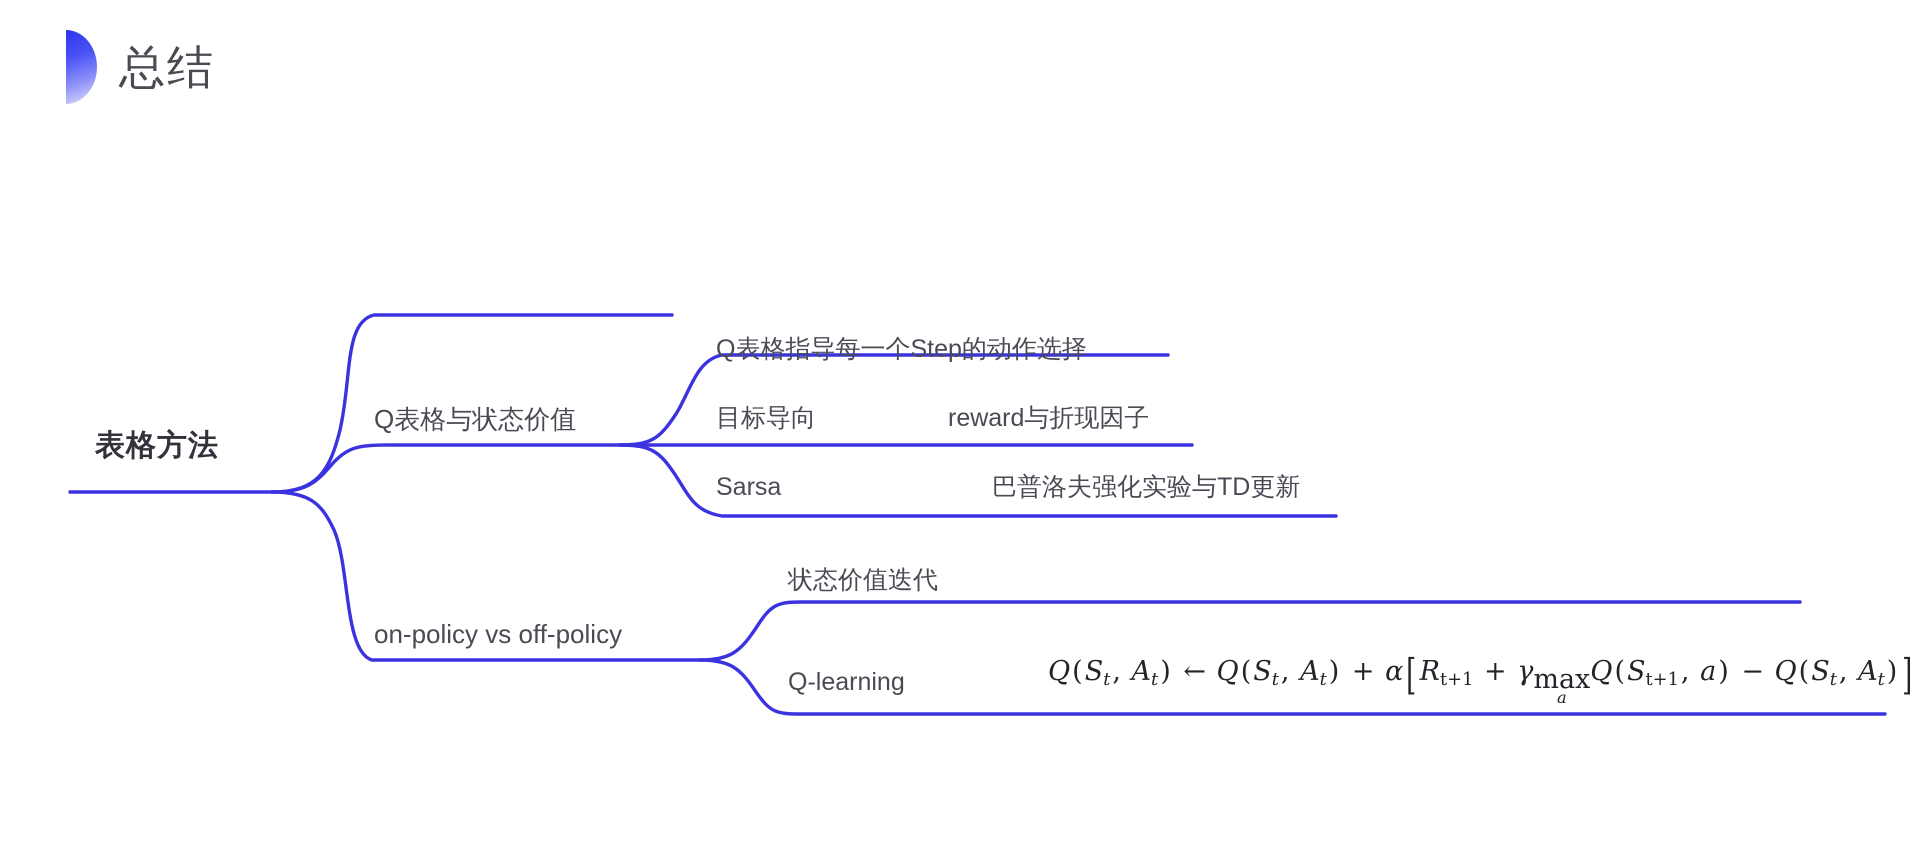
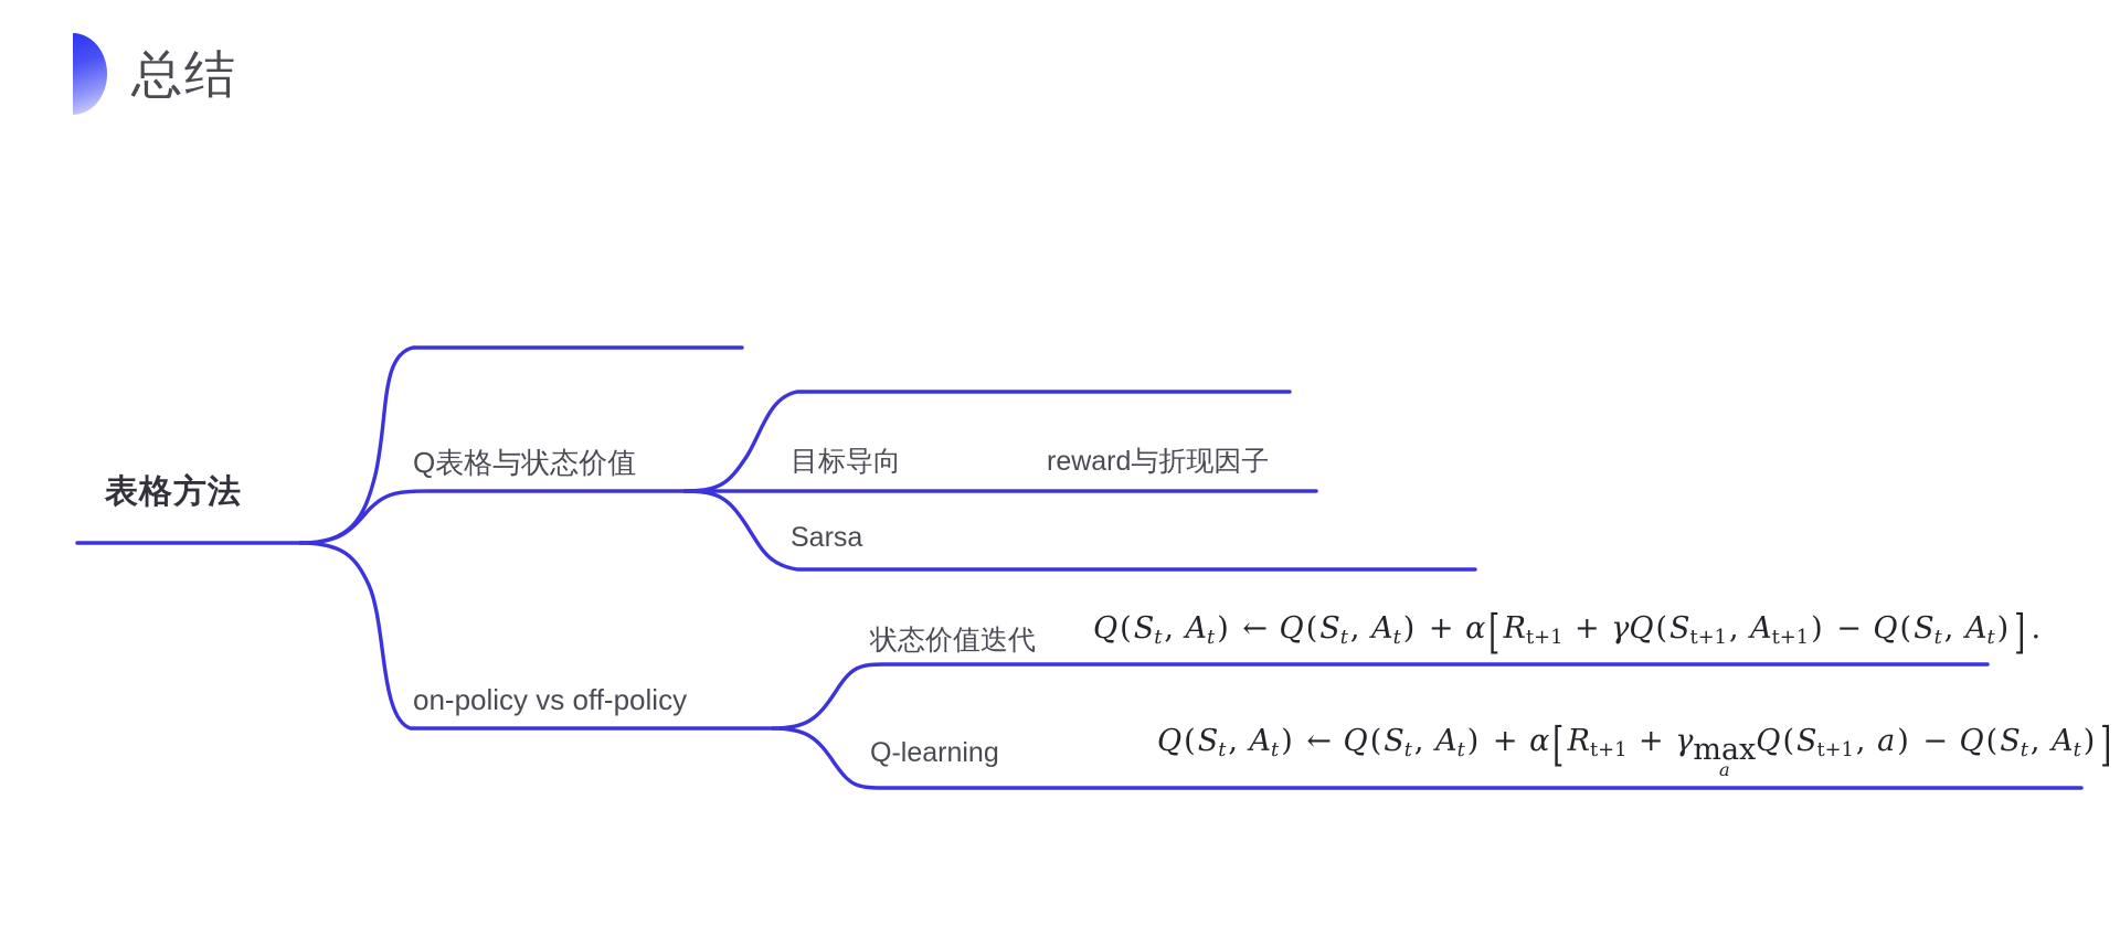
  总结
  表格方法
  Q表格与状态价值
  on-policy vs off-policy
- Q表格指导每一个Step的动作选择
  目标导向
  reward与折现因子
  Sarsa
- 巴普洛夫强化实验与TD更新
  状态价值迭代
  Q-learning
+ Q(St, At) ← Q(St, At) + α[Rt+1 + γQ(St+1, At+1) − Q(St, At) ] .
  Q(St, At) ← Q(St, At) + α[Rt+1 + γ
  max
  a
  Q(St+1, a) − Q(St, At) ]
